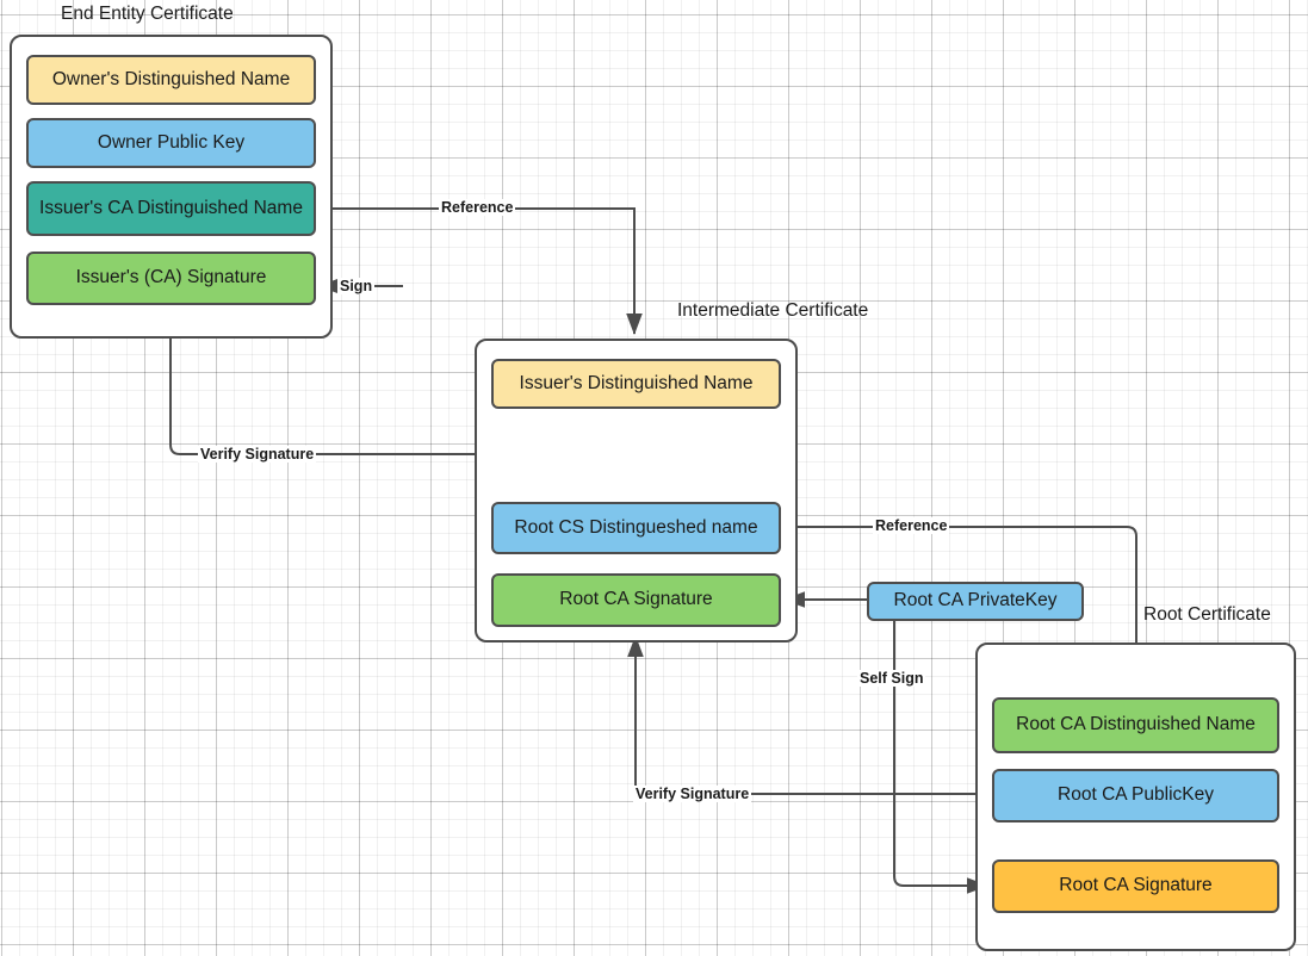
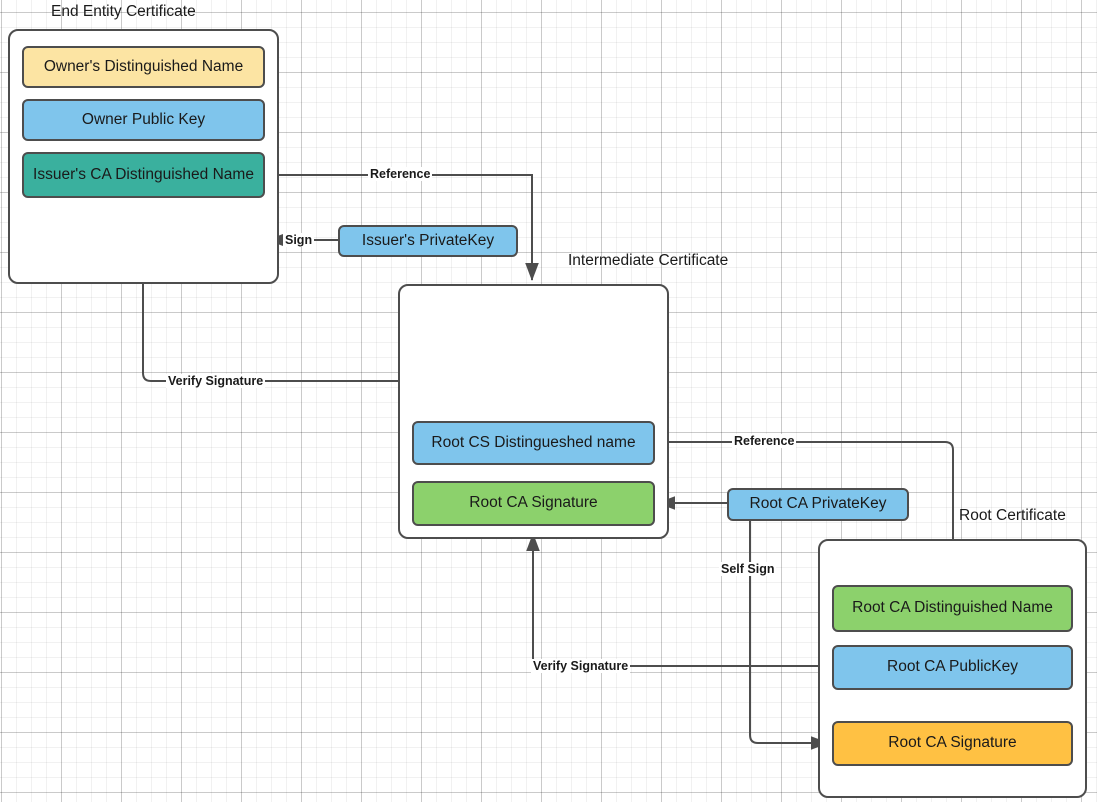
  End Entity Certificate
  Intermediate Certificate
  Root Certificate
  Owner's Distinguished Name
  Owner Public Key
  Issuer's CA Distinguished Name
- Issuer's (CA) Signature
- Issuer's Distinguished Name
  Root CS Distingueshed name
  Root CA Signature
  Root CA Distinguished Name
  Root CA PublicKey
  Root CA Signature
+ Issuer's PrivateKey
  Root CA PrivateKey
  Reference
  Sign
  Verify Signature
  Reference
  Self Sign
  Verify Signature
